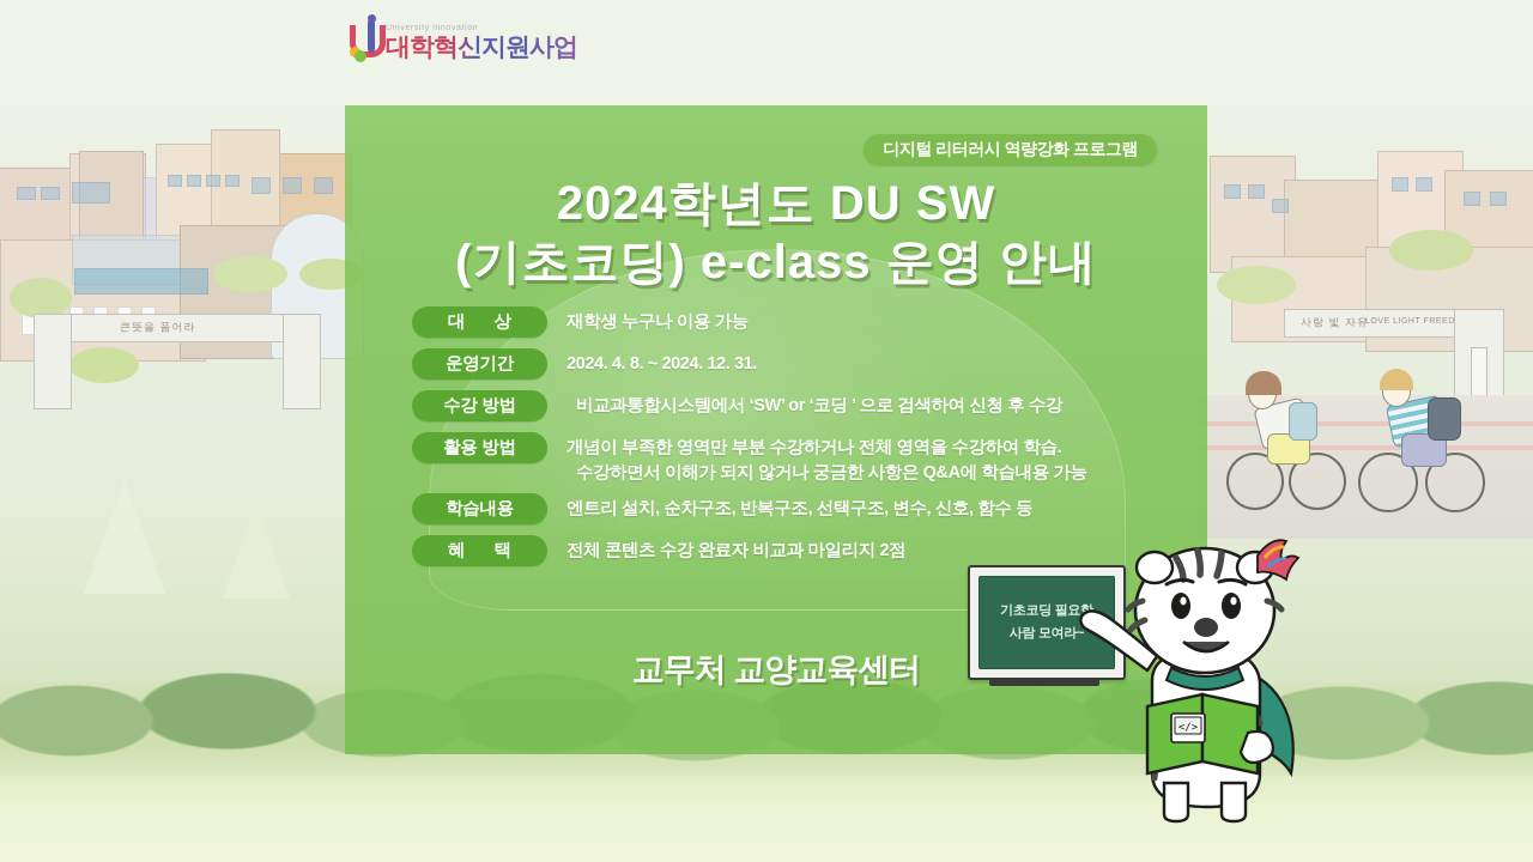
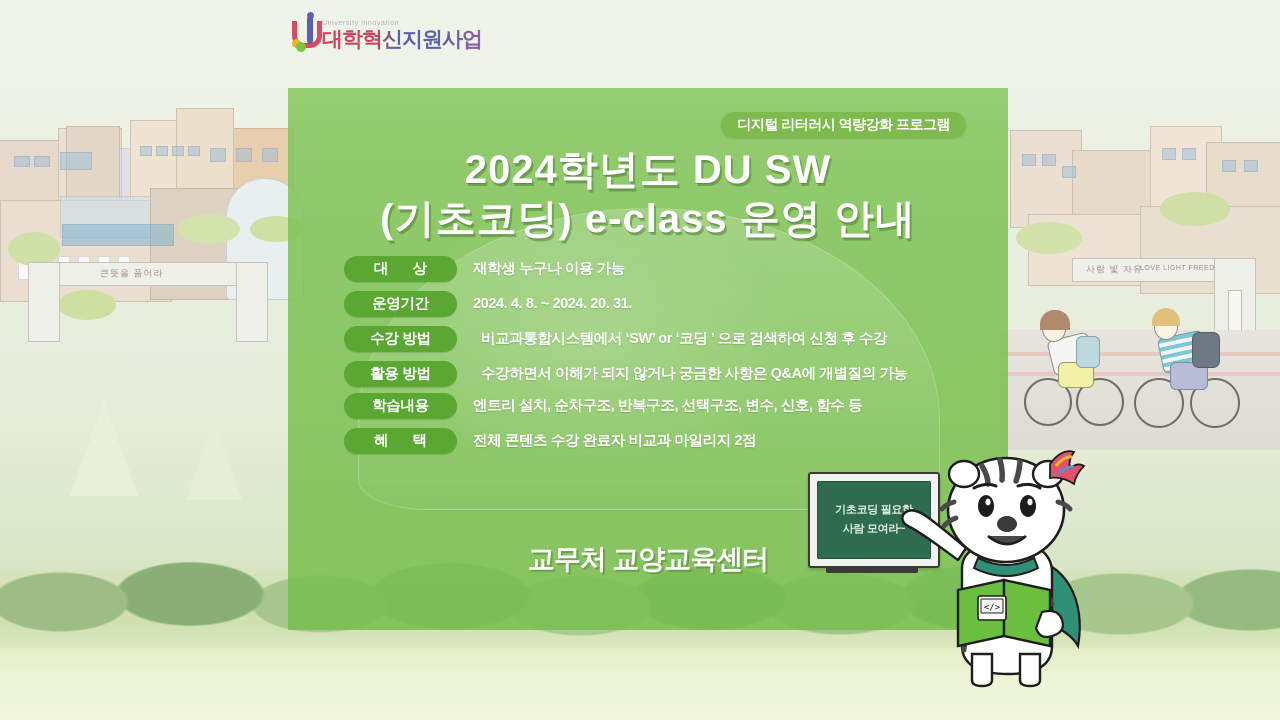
  큰뜻을 품어라
  사랑 빛 자유
  대학혁신지원사업
  디지털 리터러시 역량강화 프로그램
  2024학년도 DU SW
  (기초코딩) e-class 운영 안내
  대 상
  재학생 누구나 이용 가능
  운영기간
- 2024. 4. 8. ~ 2024. 12. 31.
+ 2024. 4. 8. ~ 2024. 20. 31.
  수강 방법
  비교과통합시스템에서 ‘SW’ or ‘코딩 ’ 으로 검색하여 신청 후 수강
  활용 방법
- 개념이 부족한 영역만 부분 수강하거나 전체 영역을 수강하여 학습.
- 수강하면서 이해가 되지 않거나 궁금한 사항은 Q&A에 학습내용 가능
+ 수강하면서 이해가 되지 않거나 궁금한 사항은 Q&A에 개별질의 가능
  학습내용
  엔트리 설치, 순차구조, 반복구조, 선택구조, 변수, 신호, 함수 등
  혜 택
  전체 콘텐츠 수강 완료자 비교과 마일리지 2점
  교무처 교양교육센터
  기초코딩 필요
  사람 모여라~
  </>
